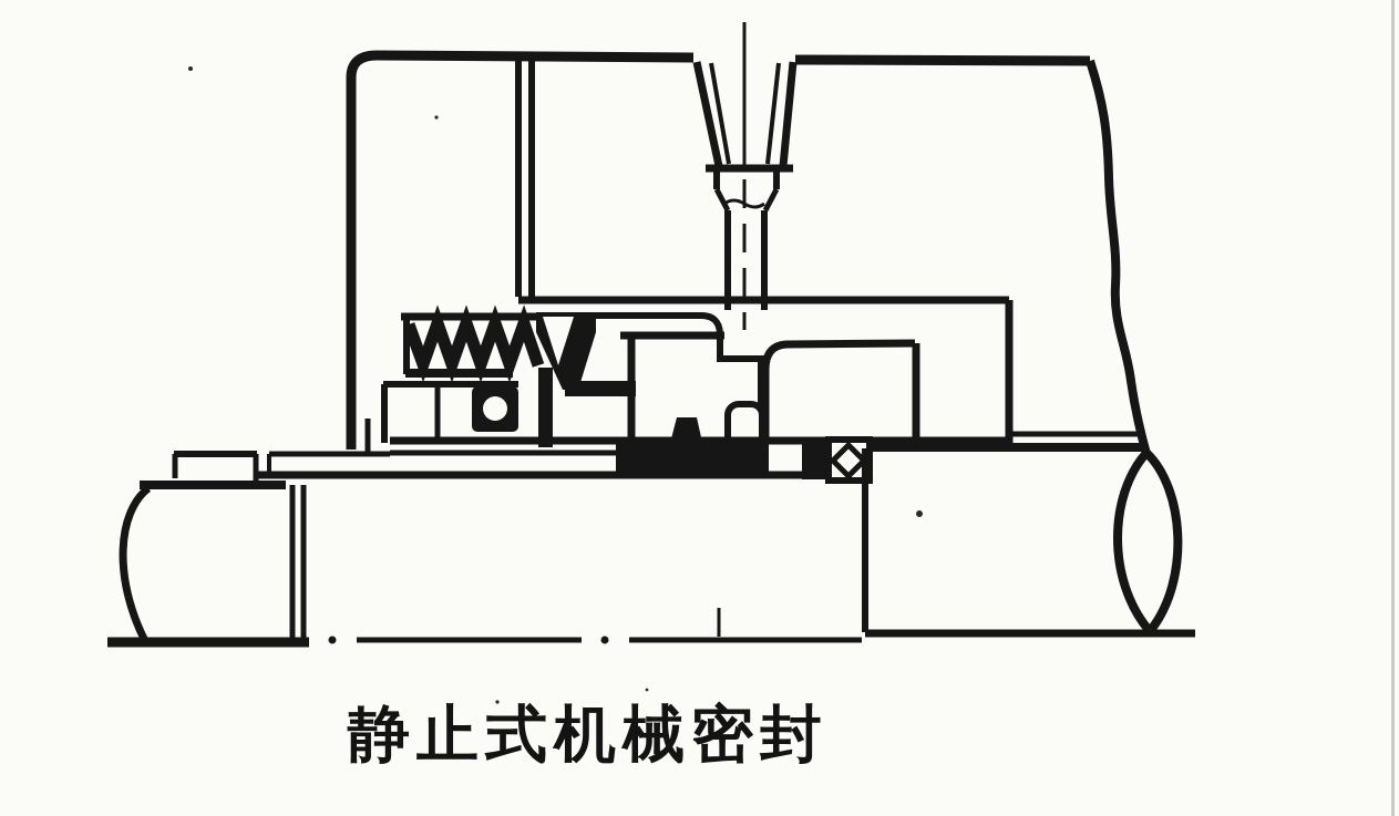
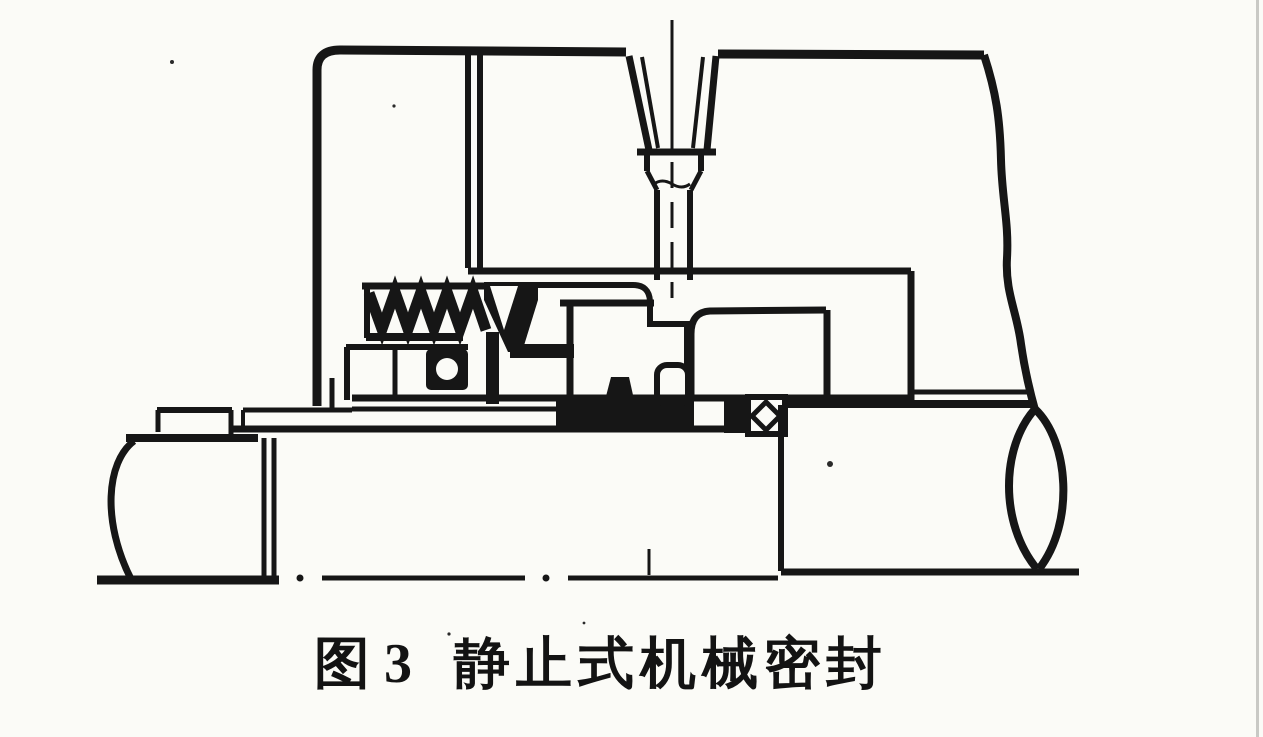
+ 图 3
  静止式机械密封
